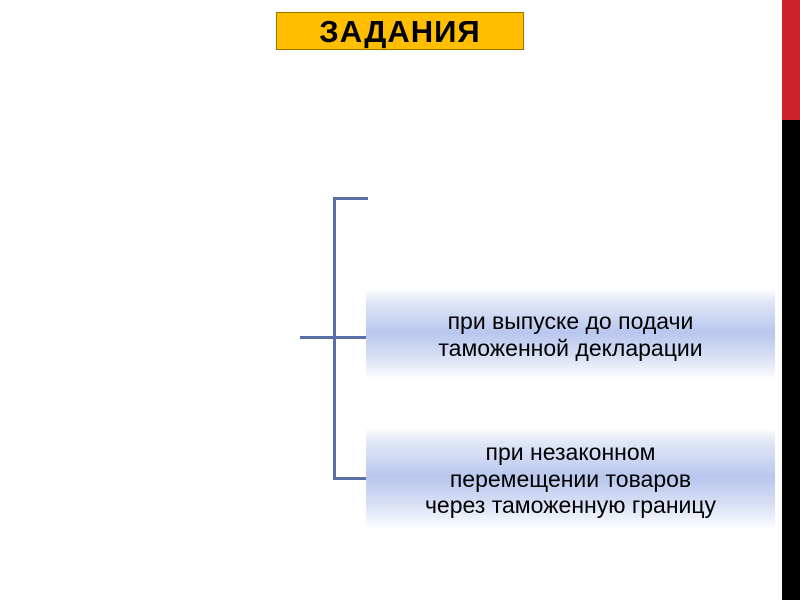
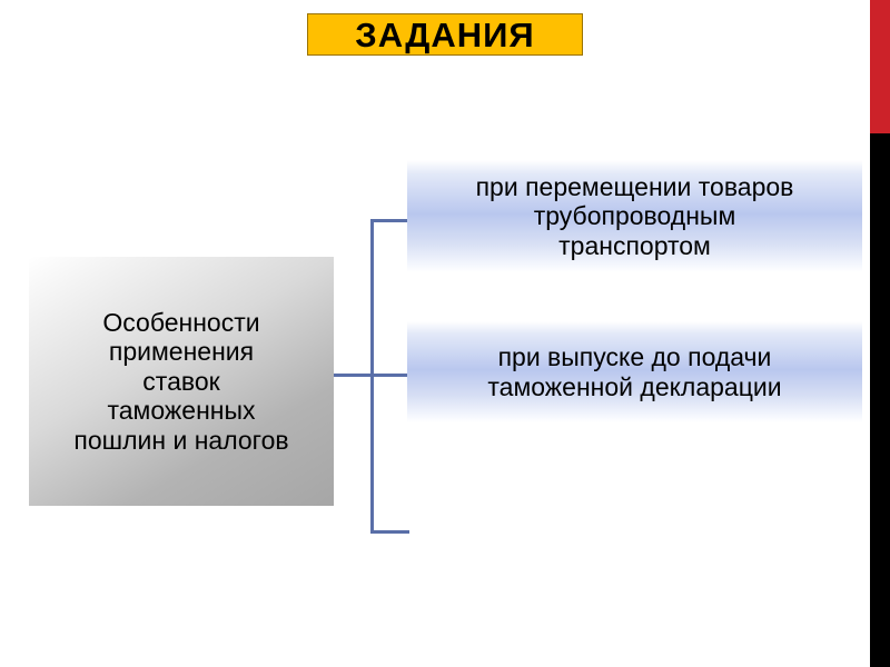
  ЗАДАНИЯ
+ Особенности
+ применения
+ ставок
+ таможенных
+ пошлин и налогов
+ при перемещении товаров
+ трубопроводным
+ транспортом
  при выпуске до подачи
  таможенной декларации
- при незаконном
- перемещении товаров
- через таможенную границу
